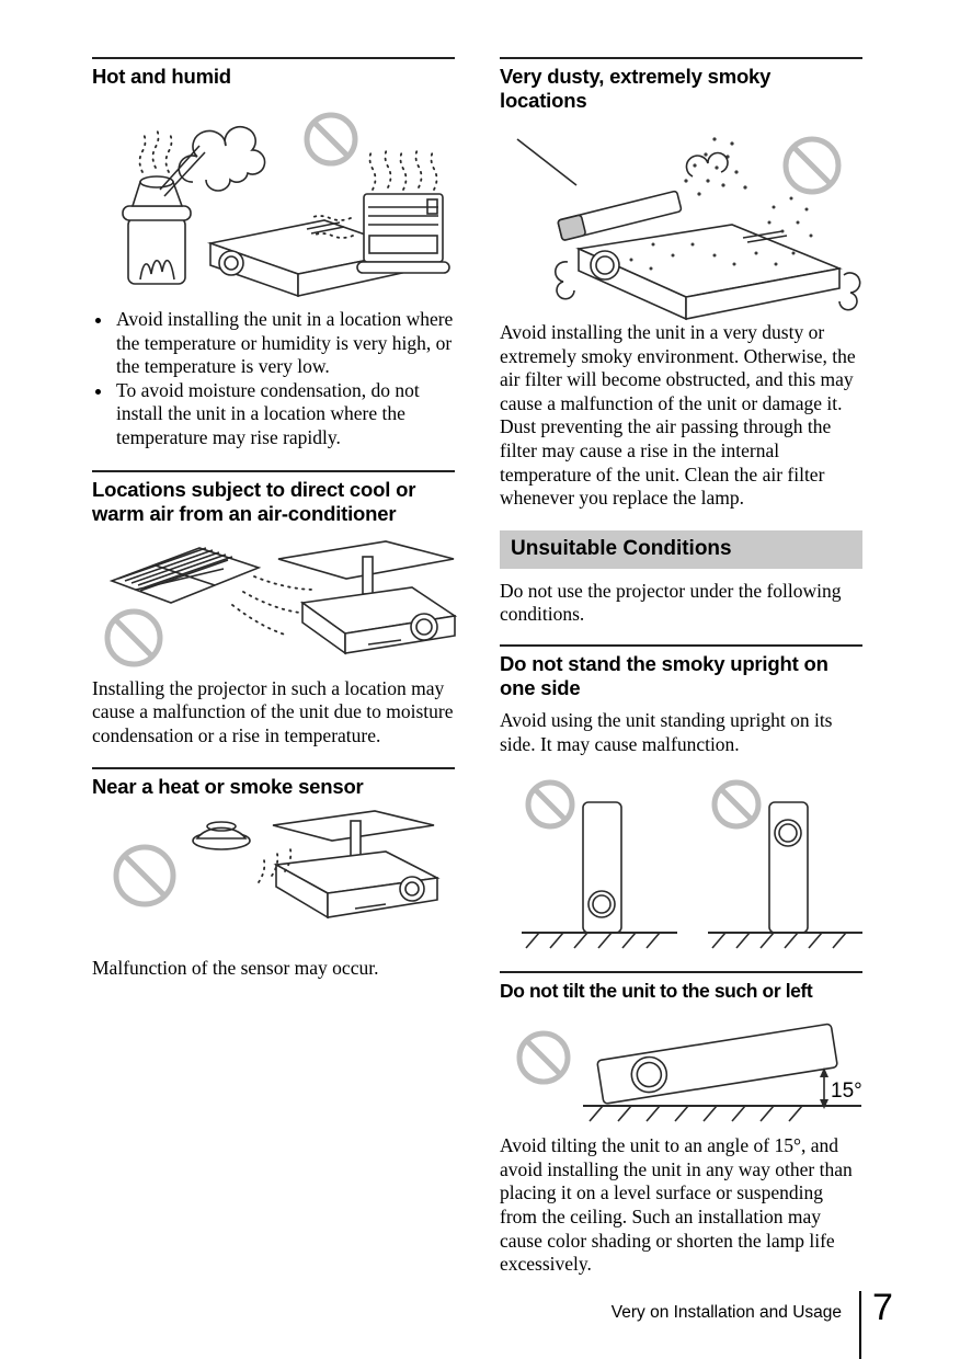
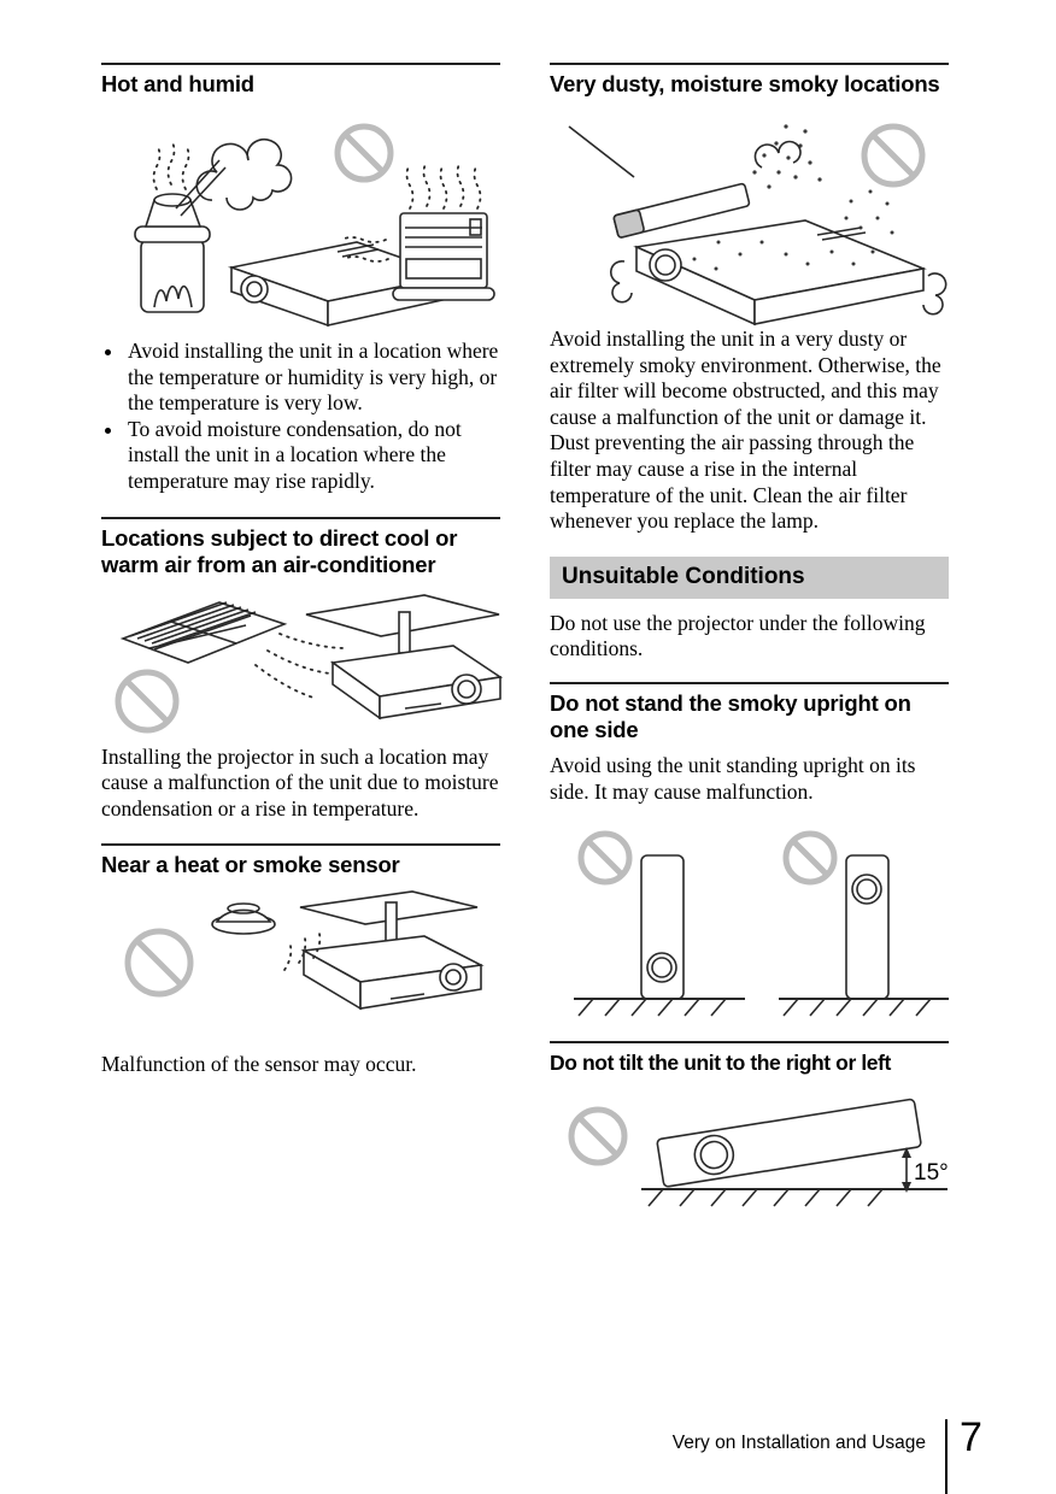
  Hot and humid
  Avoid installing the unit in a location where the temperature or humidity is very high, or the temperature is very low.
  To avoid moisture condensation, do not install the unit in a location where the temperature may rise rapidly.
  Locations subject to direct cool or warm air from an air-conditioner
  Installing the projector in such a location may cause a malfunction of the unit due to moisture condensation or a rise in temperature.
  Near a heat or smoke sensor
  Malfunction of the sensor may occur.
- Very dusty, extremely smoky locations
+ Very dusty, moisture smoky locations
  Avoid installing the unit in a very dusty or extremely smoky environment. Otherwise, the air filter will become obstructed, and this may cause a malfunction of the unit or damage it. Dust preventing the air passing through the filter may cause a rise in the internal temperature of the unit. Clean the air filter whenever you replace the lamp.
  Unsuitable Conditions
  Do not use the projector under the following conditions.
  Do not stand the smoky upright on one side
  Avoid using the unit standing upright on its side. It may cause malfunction.
- Do not tilt the unit to the such or left
+ Do not tilt the unit to the right or left
  15°
- Avoid tilting the unit to an angle of 15°, and avoid installing the unit in any way other than placing it on a level surface or suspending from the ceiling. Such an installation may cause color shading or shorten the lamp life excessively.
  Very on Installation and Usage
  7
